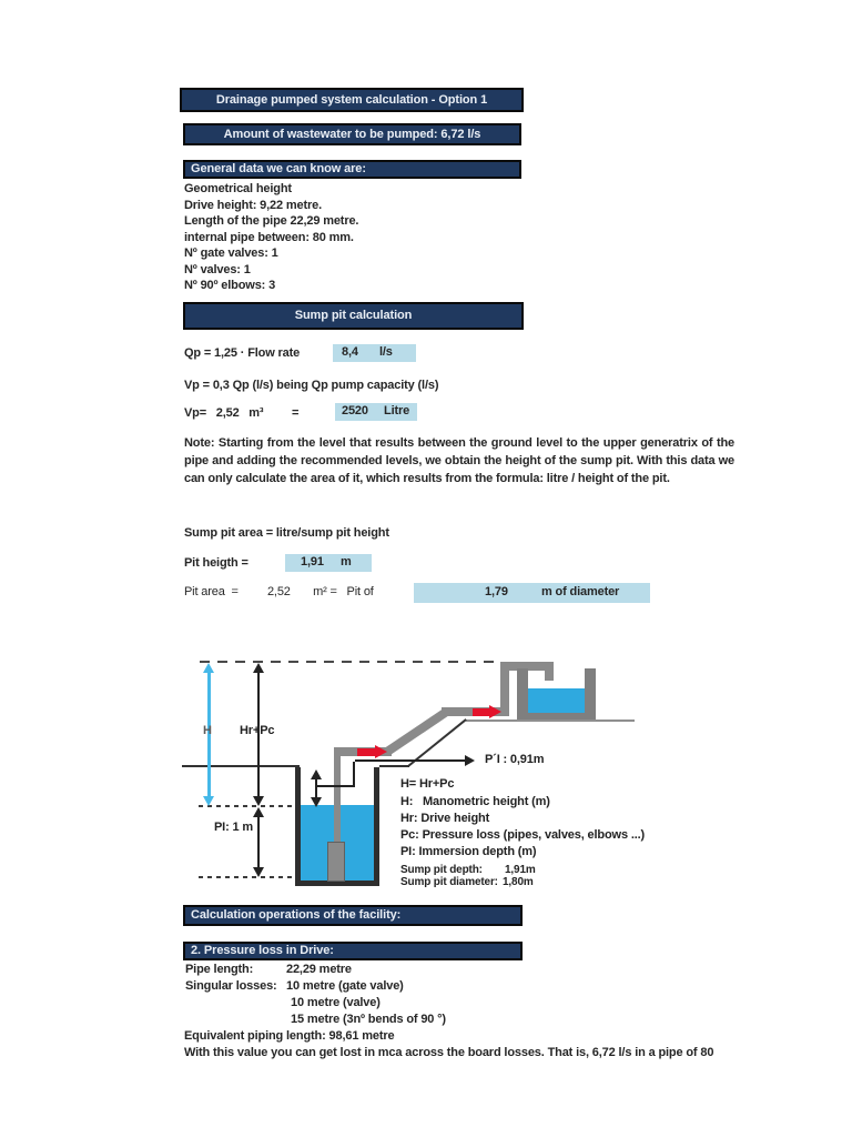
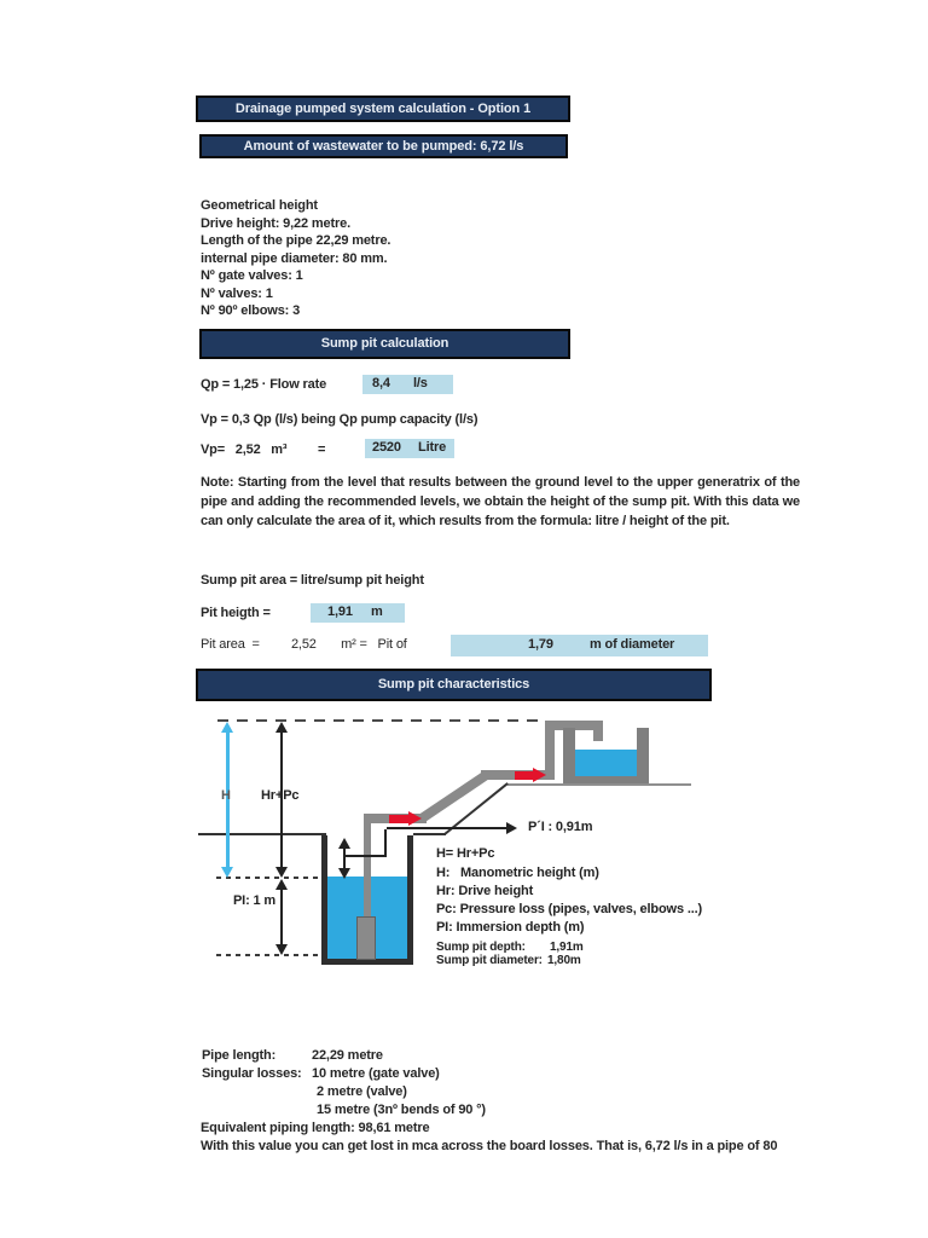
  Drainage pumped system calculation - Option 1
  Amount of wastewater to be pumped: 6,72 l/s
- General data we can know are:
  Geometrical height
  Drive height: 9,22 metre.
  Length of the pipe 22,29 metre.
- internal pipe between: 80 mm.
+ internal pipe diameter: 80 mm.
  Nº gate valves: 1
  Nº valves: 1
  Nº 90º elbows: 3
  Sump pit calculation
  Qp = 1,25 · Flow rate
  8,4
  l/s
  Vp = 0,3 Qp (l/s) being Qp pump capacity (l/s)
  Vp= 2,52 m³
  =
  2520
  Litre
  Note: Starting from the level that results between the ground level to the upper generatrix of the pipe and adding the recommended levels, we obtain the height of the sump pit. With this data we can only calculate the area of it, which results from the formula: litre / height of the pit.
  Sump pit area = litre/sump pit height
  Pit heigth =
  1,91
  m
  Pit area = 2,52 m² = Pit of
  1,79
  m of diameter
+ Sump pit characteristics
  H
  Hr+Pc
  PI: 1 m
  P´I : 0,91m
  H= Hr+Pc
  H: Manometric height (m)
  Hr: Drive height
  Pc: Pressure loss (pipes, valves, elbows ...)
  PI: Immersion depth (m)
  Sump pit depth:
  1,91m
  Sump pit diameter:
  1,80m
- Calculation operations of the facility:
- 2. Pressure loss in Drive:
  Pipe length:
  22,29 metre
  Singular losses:
  10 metre (gate valve)
- 10 metre (valve)
+ 2 metre (valve)
  15 metre (3nº bends of 90 °)
  Equivalent piping length: 98,61 metre
  With this value you can get lost in mca across the board losses. That is, 6,72 l/s in a pipe of 80
